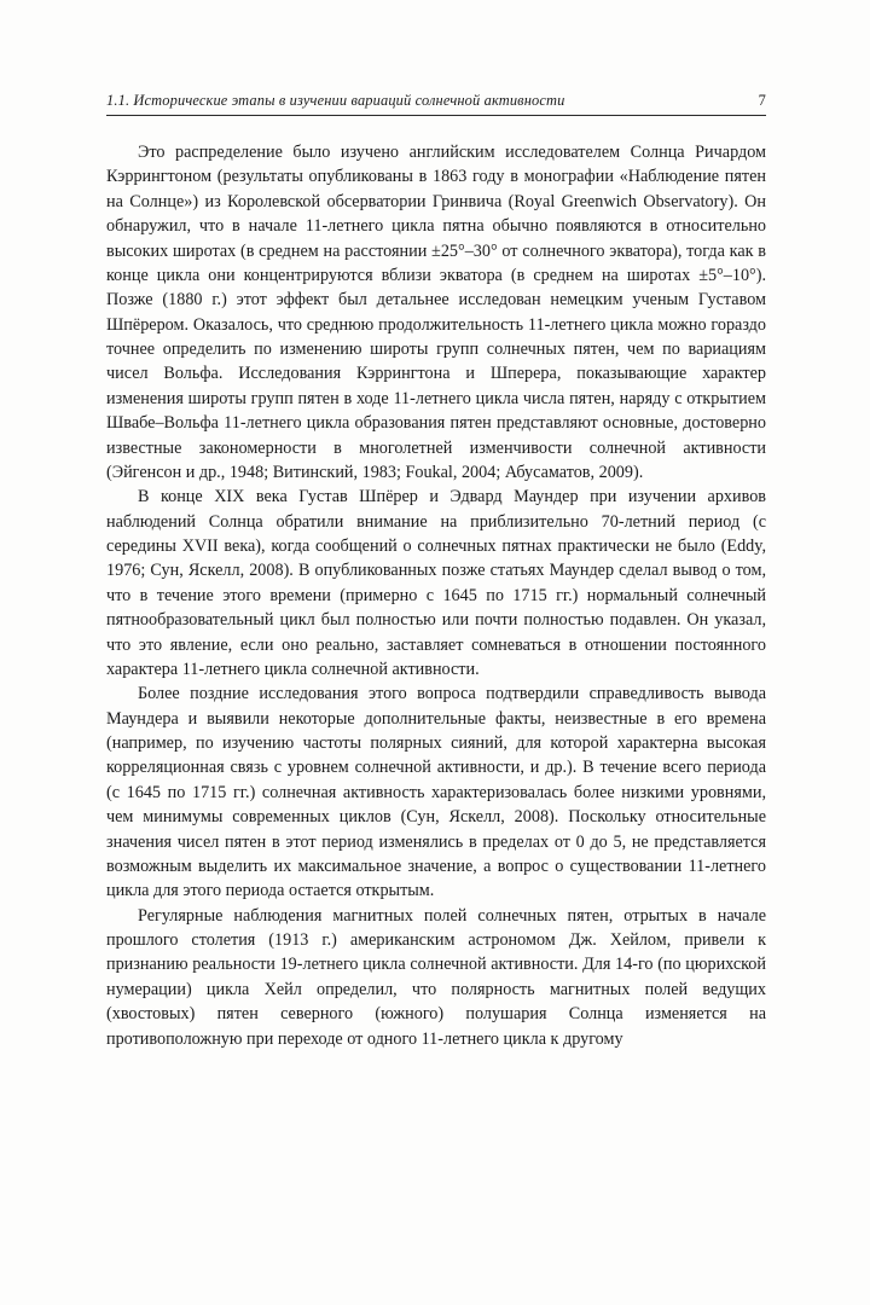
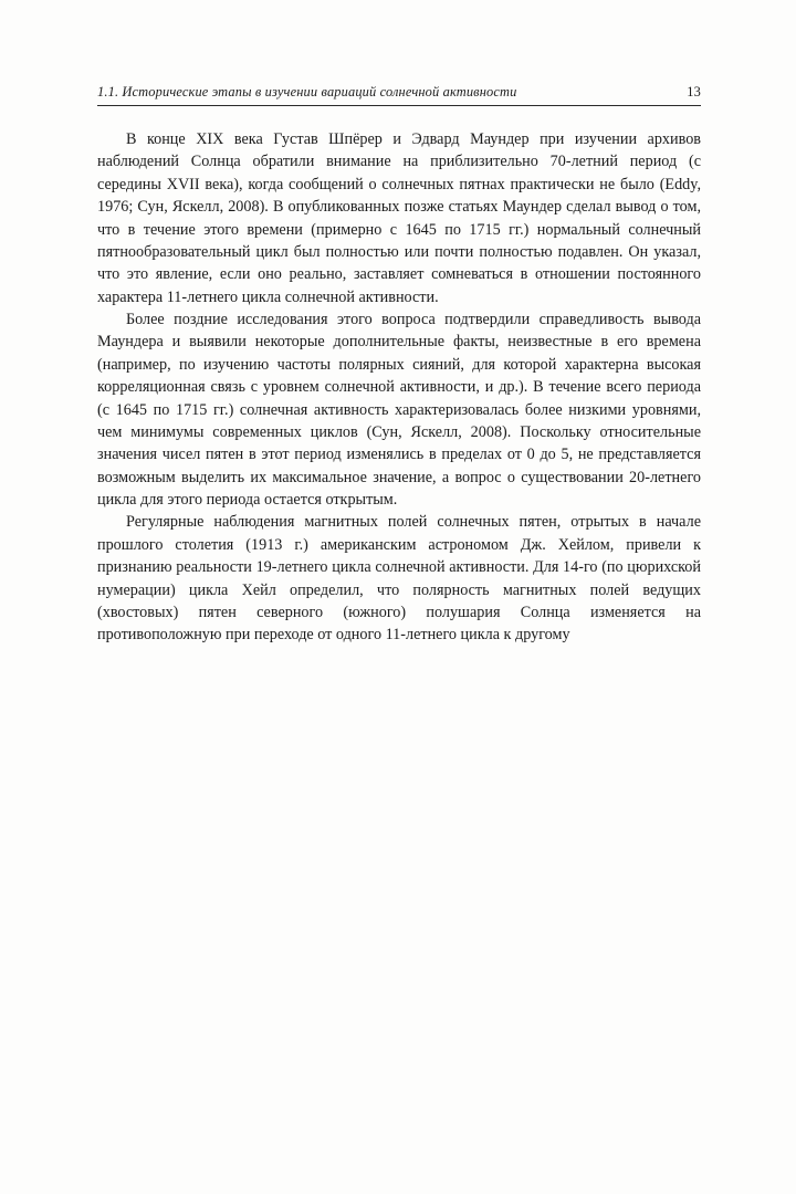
  1.1. Исторические этапы в изучении вариаций солнечной активности
- 7
+ 13
- Это распределение было изучено английским исследователем Солнца Ричардом Кэррингтоном (результаты опубликованы в 1863 году в монографии «Наблюдение пятен на Солнце») из Королевской обсерватории Гринвича (Royal Greenwich Observatory). Он обнаружил, что в начале 11-летнего цикла пятна обычно появляются в относительно высоких широтах (в среднем на расстоянии ±25°–30° от солнечного экватора), тогда как в конце цикла они концентрируются вблизи экватора (в среднем на широтах ±5°–10°). Позже (1880 г.) этот эффект был детальнее исследован немецким ученым Густавом Шпёрером. Оказалось, что среднюю продолжительность 11-летнего цикла можно гораздо точнее определить по изменению широты групп солнечных пятен, чем по вариациям чисел Вольфа. Исследования Кэррингтона и Шперера, показывающие характер изменения широты групп пятен в ходе 11-летнего цикла числа пятен, наряду с открытием Швабе–Вольфа 11-летнего цикла образования пятен представляют основные, достоверно известные закономерности в многолетней изменчивости солнечной активности (Эйгенсон и др., 1948; Витинский, 1983; Foukal, 2004; Абусаматов, 2009).
  В конце XIX века Густав Шпёрер и Эдвард Маундер при изучении архивов наблюдений Солнца обратили внимание на приблизительно 70-летний период (с середины XVII века), когда сообщений о солнечных пятнах практически не было (Eddy, 1976; Сун, Яскелл, 2008). В опубликованных позже статьях Маундер сделал вывод о том, что в течение этого времени (примерно с 1645 по 1715 гг.) нормальный солнечный пятнообразовательный цикл был полностью или почти полностью подавлен. Он указал, что это явление, если оно реально, заставляет сомневаться в отношении постоянного характера 11-летнего цикла солнечной активности.
- Более поздние исследования этого вопроса подтвердили справедливость вывода Маундера и выявили некоторые дополнительные факты, неизвестные в его времена (например, по изучению частоты полярных сияний, для которой характерна высокая корреляционная связь с уровнем солнечной активности, и др.). В течение всего периода (с 1645 по 1715 гг.) солнечная активность характеризовалась более низкими уровнями, чем минимумы современных циклов (Сун, Яскелл, 2008). Поскольку относительные значения чисел пятен в этот период изменялись в пределах от 0 до 5, не представляется возможным выделить их максимальное значение, а вопрос о существовании 11-летнего цикла для этого периода остается открытым.
+ Более поздние исследования этого вопроса подтвердили справедливость вывода Маундера и выявили некоторые дополнительные факты, неизвестные в его времена (например, по изучению частоты полярных сияний, для которой характерна высокая корреляционная связь с уровнем солнечной активности, и др.). В течение всего периода (с 1645 по 1715 гг.) солнечная активность характеризовалась более низкими уровнями, чем минимумы современных циклов (Сун, Яскелл, 2008). Поскольку относительные значения чисел пятен в этот период изменялись в пределах от 0 до 5, не представляется возможным выделить их максимальное значение, а вопрос о существовании 20-летнего цикла для этого периода остается открытым.
  Регулярные наблюдения магнитных полей солнечных пятен, отрытых в начале прошлого столетия (1913 г.) американским астрономом Дж. Хейлом, привели к признанию реальности 19-летнего цикла солнечной активности. Для 14-го (по цюрихской нумерации) цикла Хейл определил, что полярность магнитных полей ведущих (хвостовых) пятен северного (южного) полушария Солнца изменяется на противоположную при переходе от одного 11-летнего цикла к другому
